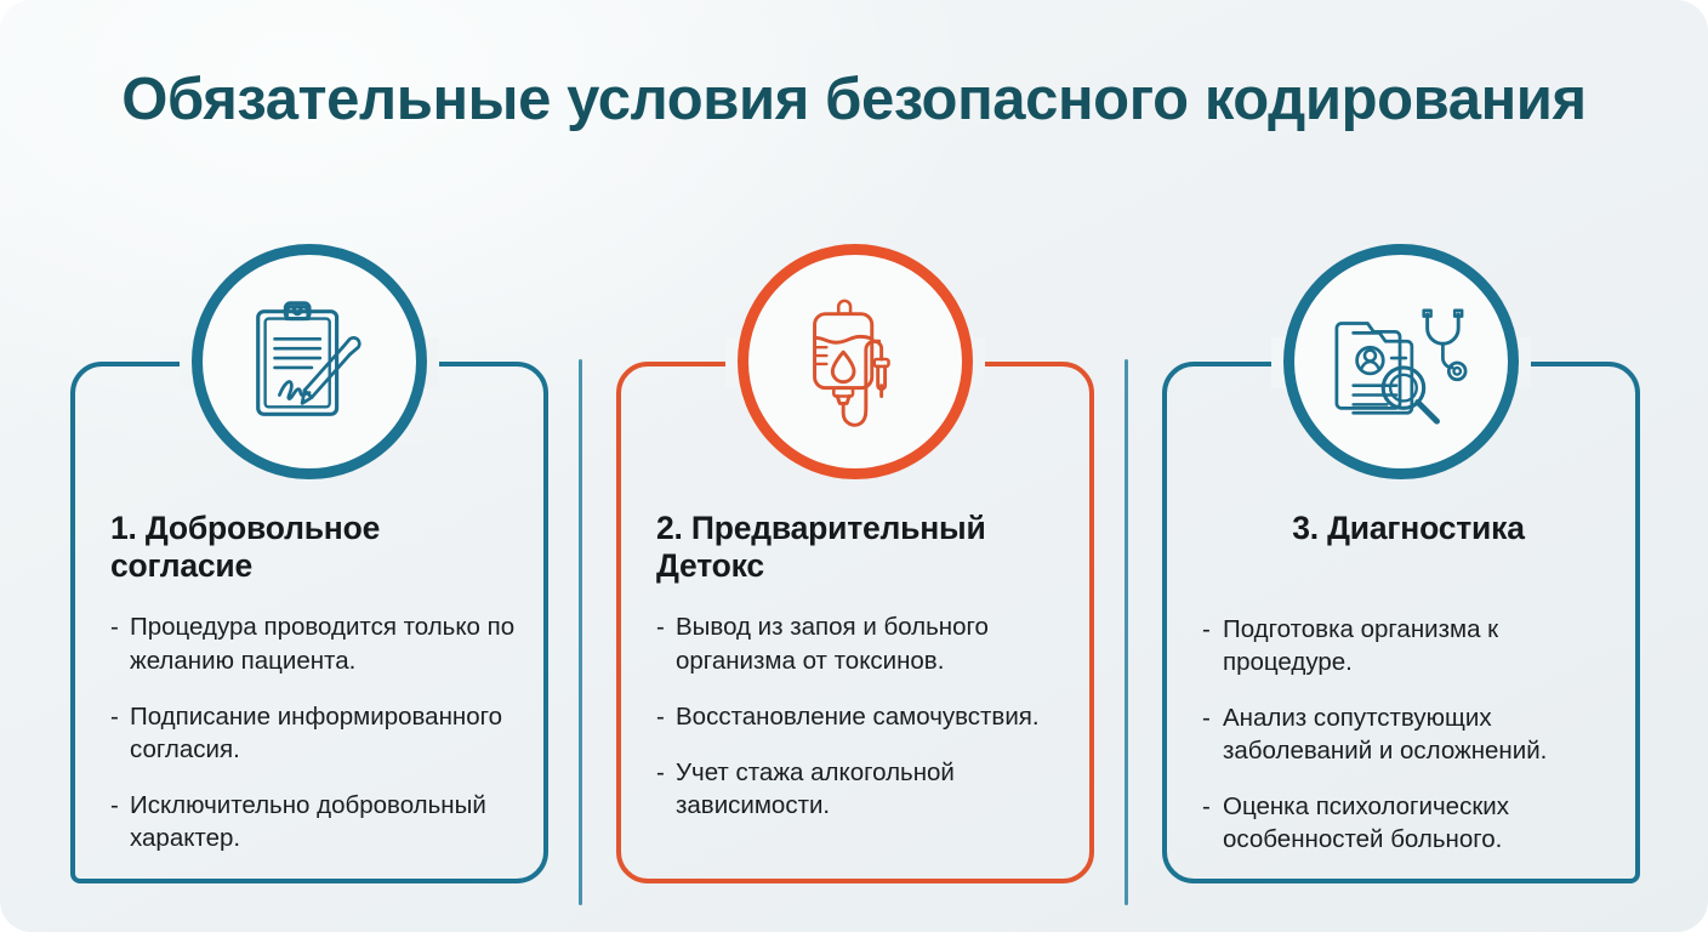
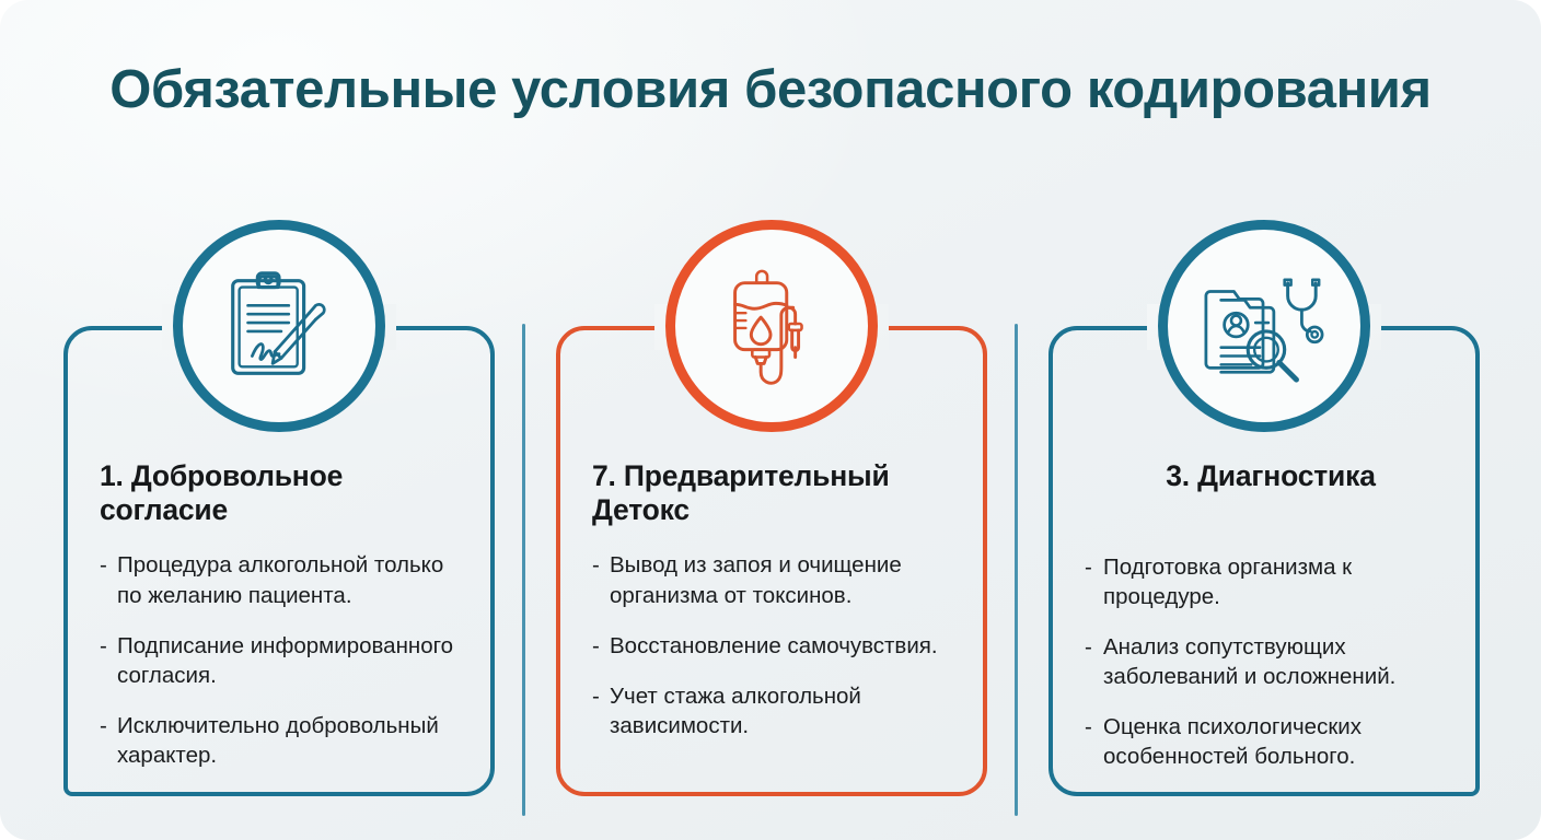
  Обязательные условия безопасного кодирования
  1. Добровольное согласие
  -
- Процедура проводится только по желанию пациента.
+ Процедура алкогольной только по желанию пациента.
  -
  Подписание информированного согласия.
  -
  Исключительно добровольный характер.
- 2. Предварительный Детокс
+ 7. Предварительный Детокс
  -
- Вывод из запоя и больного организма от токсинов.
+ Вывод из запоя и очищение организма от токсинов.
  -
  Восстановление самочувствия.
  -
  Учет стажа алкогольной зависимости.
  3. Диагностика
  -
  Подготовка организма к процедуре.
  -
  Анализ сопутствующих заболеваний и осложнений.
  -
  Оценка психологических особенностей больного.
